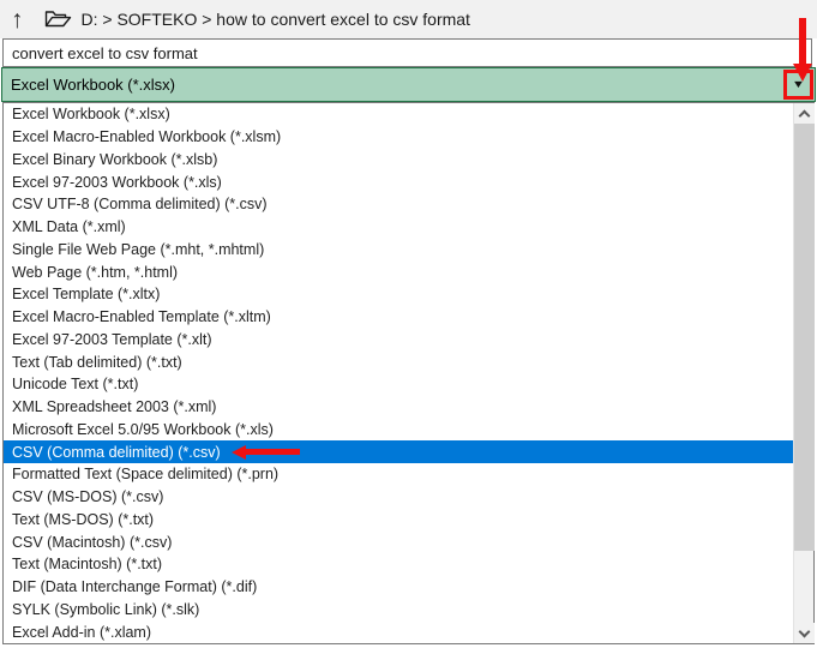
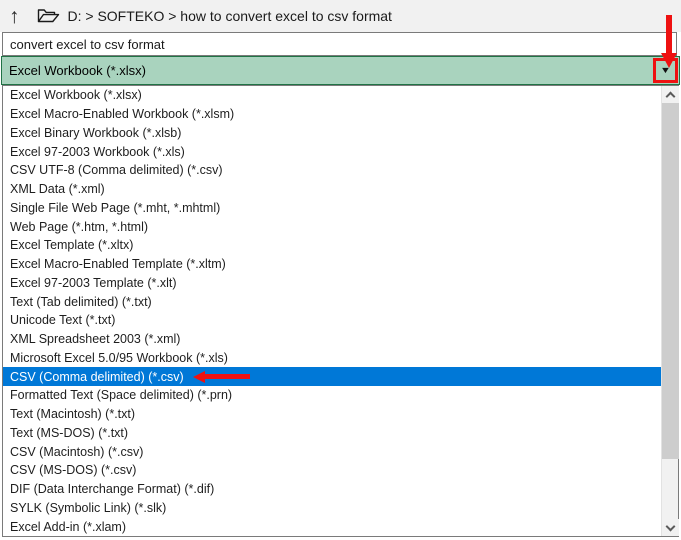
  ↑
  D: > SOFTEKO > how to convert excel to csv format
  convert excel to csv format
  Excel Workbook (*.xlsx)
  ▼
  Excel Workbook (*.xlsx)
  Excel Macro-Enabled Workbook (*.xlsm)
  Excel Binary Workbook (*.xlsb)
  Excel 97-2003 Workbook (*.xls)
  CSV UTF-8 (Comma delimited) (*.csv)
  XML Data (*.xml)
  Single File Web Page (*.mht, *.mhtml)
  Web Page (*.htm, *.html)
  Excel Template (*.xltx)
  Excel Macro-Enabled Template (*.xltm)
  Excel 97-2003 Template (*.xlt)
  Text (Tab delimited) (*.txt)
  Unicode Text (*.txt)
  XML Spreadsheet 2003 (*.xml)
  Microsoft Excel 5.0/95 Workbook (*.xls)
  CSV (Comma delimited) (*.csv)
  Formatted Text (Space delimited) (*.prn)
- CSV (MS-DOS) (*.csv)
+ Text (Macintosh) (*.txt)
  Text (MS-DOS) (*.txt)
  CSV (Macintosh) (*.csv)
- Text (Macintosh) (*.txt)
+ CSV (MS-DOS) (*.csv)
  DIF (Data Interchange Format) (*.dif)
  SYLK (Symbolic Link) (*.slk)
  Excel Add-in (*.xlam)
